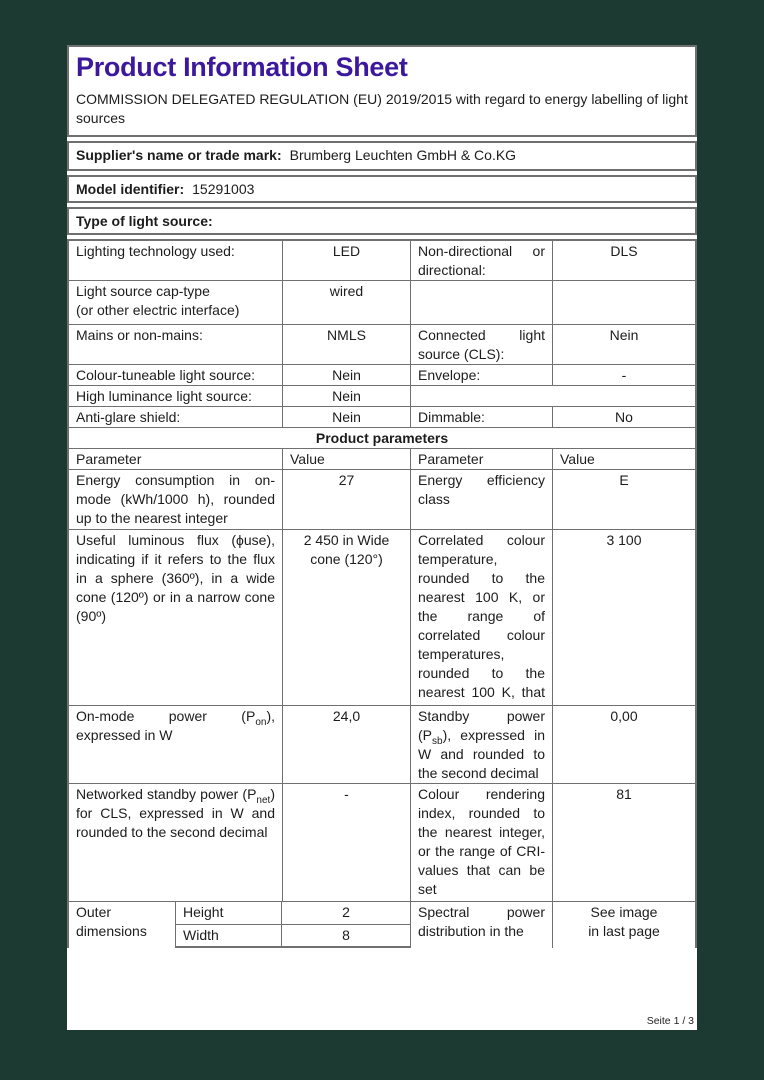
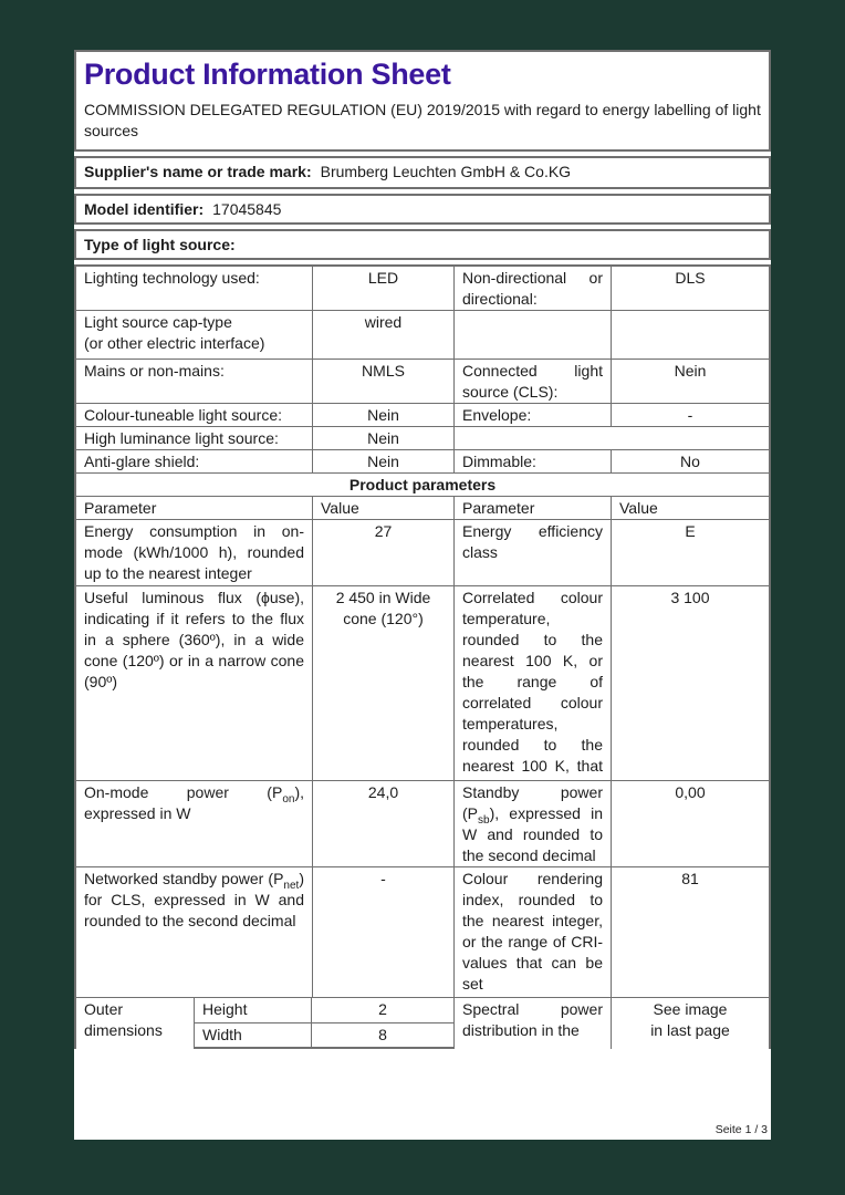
  Product Information Sheet
  COMMISSION DELEGATED REGULATION (EU) 2019/2015 with regard to energy labelling of light sources
  Supplier's name or trade mark: Brumberg Leuchten GmbH & Co.KG
- Model identifier: 15291003
+ Model identifier: 17045845
  Type of light source:
  Lighting technology used:
  LED
  Non-directional or directional:
  DLS
  Light source cap-type
  (or other electric interface)
  wired
  Mains or non-mains:
  NMLS
  Connected light source (CLS):
  Nein
  Colour-tuneable light source:
  Nein
  Envelope:
  -
  High luminance light source:
  Nein
  Anti-glare shield:
  Nein
  Dimmable:
  No
  Product parameters
  Parameter
  Value
  Parameter
  Value
  Energy consumption in on-mode (kWh/1000 h), rounded up to the nearest integer
  27
  Energy efficiency class
  E
  Useful luminous flux (ϕuse), indicating if it refers to the flux in a sphere (360º), in a wide cone (120º) or in a narrow cone (90º)
  2 450 in Wide
  cone (120°)
  Correlated colour temperature, rounded to the nearest 100 K, or the range of correlated colour temperatures, rounded to the nearest 100 K, that
  3 100
  On-mode power (Pon), expressed in W
  24,0
  Standby power (Psb), expressed in W and rounded to the second decimal
  0,00
  Networked standby power (Pnet) for CLS, expressed in W and rounded to the second decimal
  -
  Colour rendering index, rounded to the nearest integer, or the range of CRI-values that can be set
  81
  Outer dimensions
  Height
  2
  Width
  8
  Spectral power distribution in the
  See image
  in last page
  Seite 1 / 3
